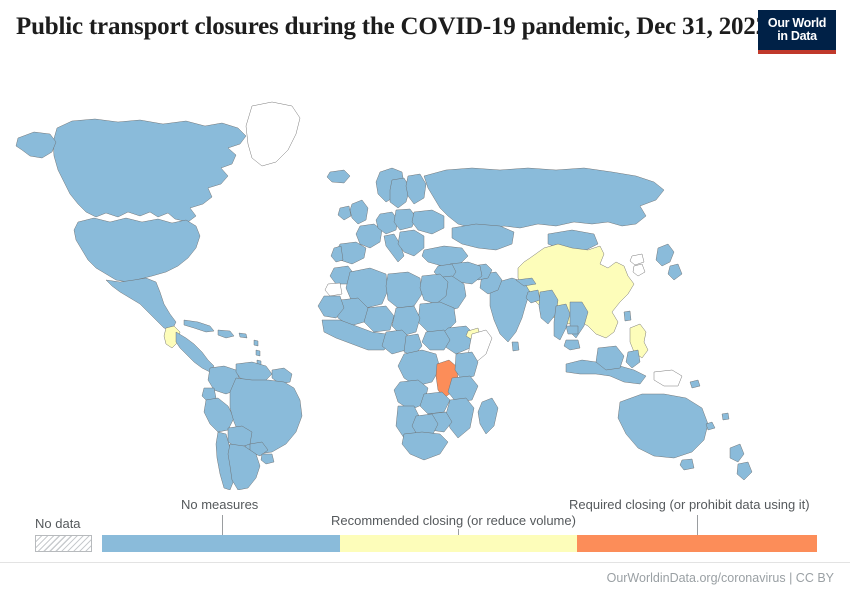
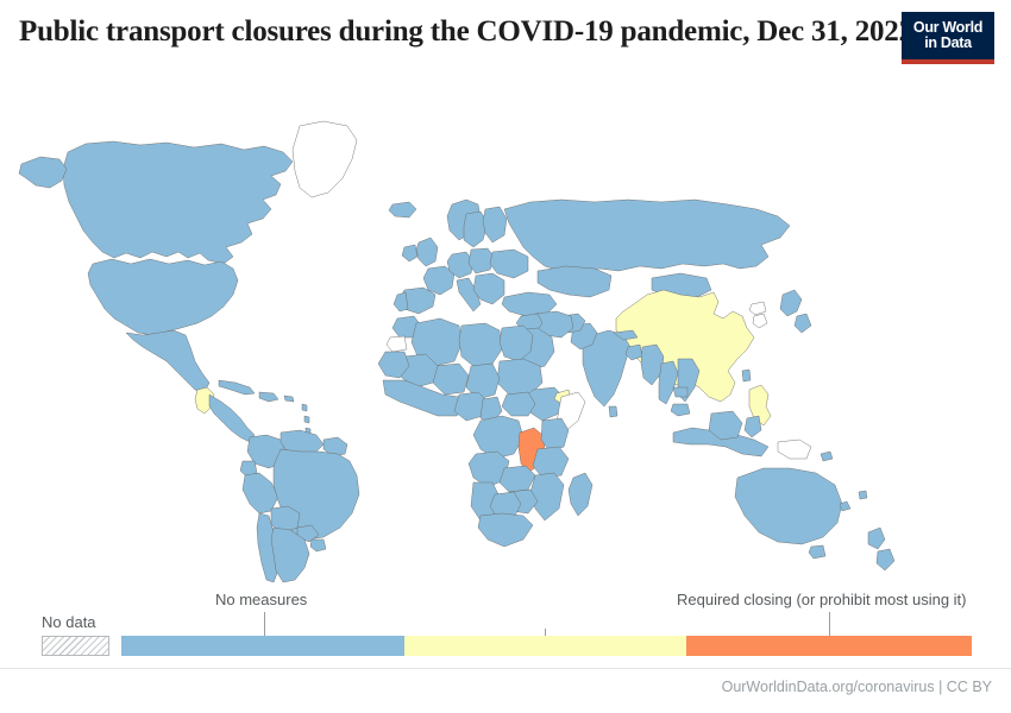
  Public transport closures during the COVID-19 pandemic, Dec 31, 202
  Our World
  in Data
  No data
  No measures
- Recommended closing (or reduce volume)
- Required closing (or prohibit data using it)
+ Required closing (or prohibit most using it)
  OurWorldinData.org/coronavirus | CC BY
